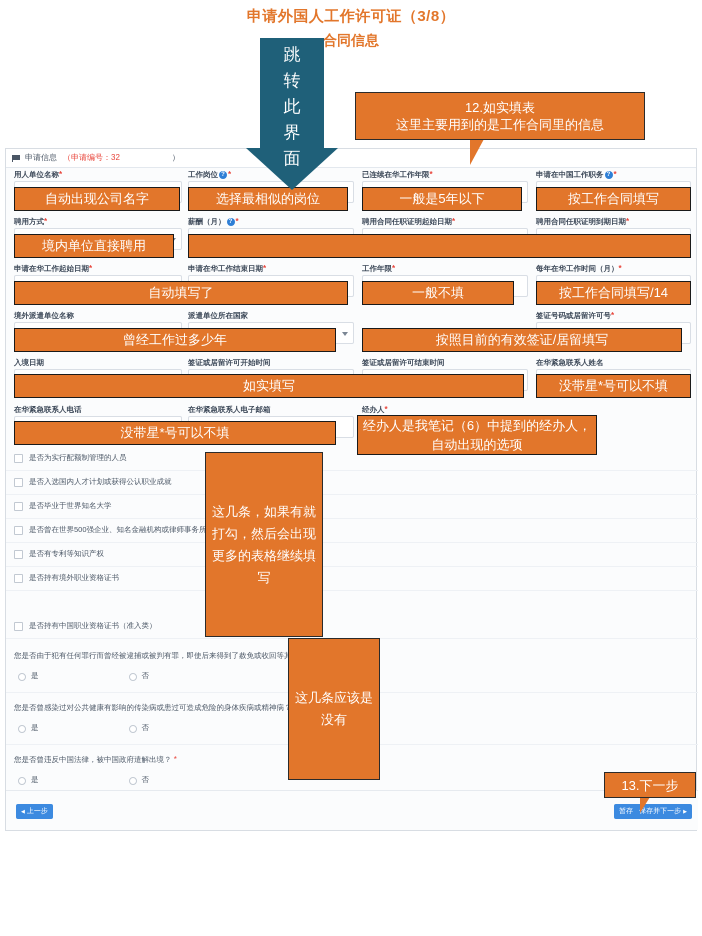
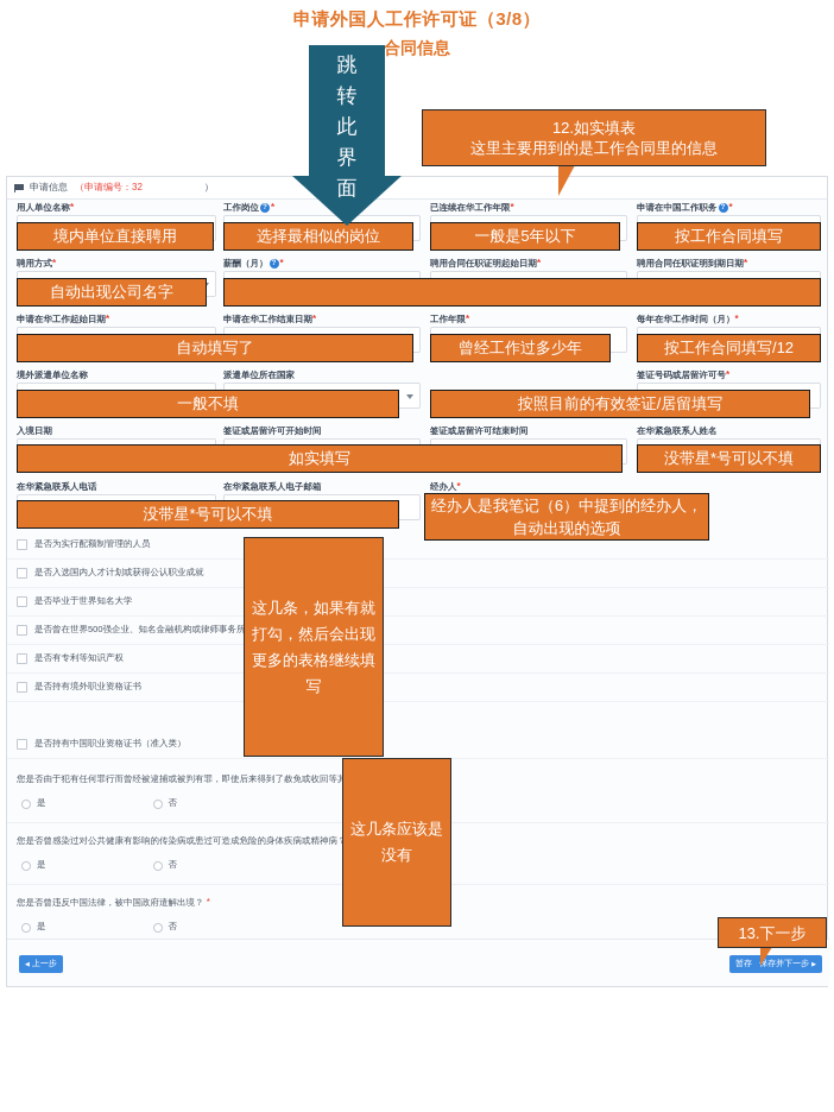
  申请外国人工作许可证（3/8）
  合同信息
  跳
  转
  此
  界
  面
  12.如实填表
  这里主要用到的是工作合同里的信息
  申请信息
  （申请编号：32
  ）
  用人单位名称*
  工作岗位 *
  已连续在华工作年限*
  申请在中国工作职务 *
  聘用方式*
  薪酬（月） *
  聘用合同任职证明起始日期*
  聘用合同任职证明到期日期*
  申请在华工作起始日期*
  申请在华工作结束日期*
  工作年限*
  每年在华工作时间（月）*
  境外派遣单位名称
  派遣单位所在国家
  签证号码或居留许可号*
  入境日期
  签证或居留许可开始时间
  签证或居留许可结束时间
  在华紧急联系人姓名
  在华紧急联系人电话
  在华紧急联系人电子邮箱
  经办人*
  是否为实行配额制管理的人员
  是否入选国内人才计划或获得公认职业成就
  是否毕业于世界知名大学
  是否曾在世界500强企业、知名金融机构或律师事务所
  是否有专利等知识产权
  是否持有境外职业资格证书
  是否持有中国职业资格证书（准入类）
  您是否由于犯有任何罪行而曾经被逮捕或被判有罪，即使后来得到了赦免或收回等
  是
  否
  您是否曾感染过对公共健康有影响的传染病或患过可造成危险的身体疾病或精神病
  是
  否
  您是否曾违反中国法律，被中国政府遣解出境？ *
  是
  否
- 自动出现公司名字
+ 境内单位直接聘用
  选择最相似的岗位
  一般是5年以下
  按工作合同填写
- 境内单位直接聘用
+ 自动出现公司名字
  自动填写了
- 一般不填
+ 曾经工作过多少年
- 按工作合同填写/14
+ 按工作合同填写/12
- 曾经工作过多少年
+ 一般不填
  按照目前的有效签证/居留填写
  如实填写
  没带星*号可以不填
  没带星*号可以不填
  经办人是我笔记（6）中提到的经办人，自动出现的选项
  这几条，如果有就打勾，然后会出现更多的表格继续填写
  这几条应该是没有
  13.下一步
